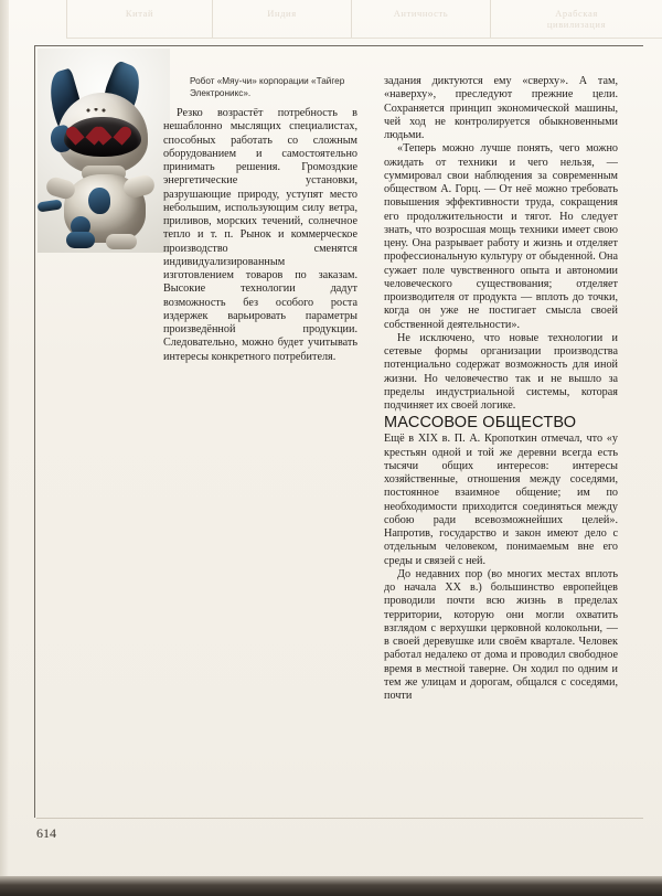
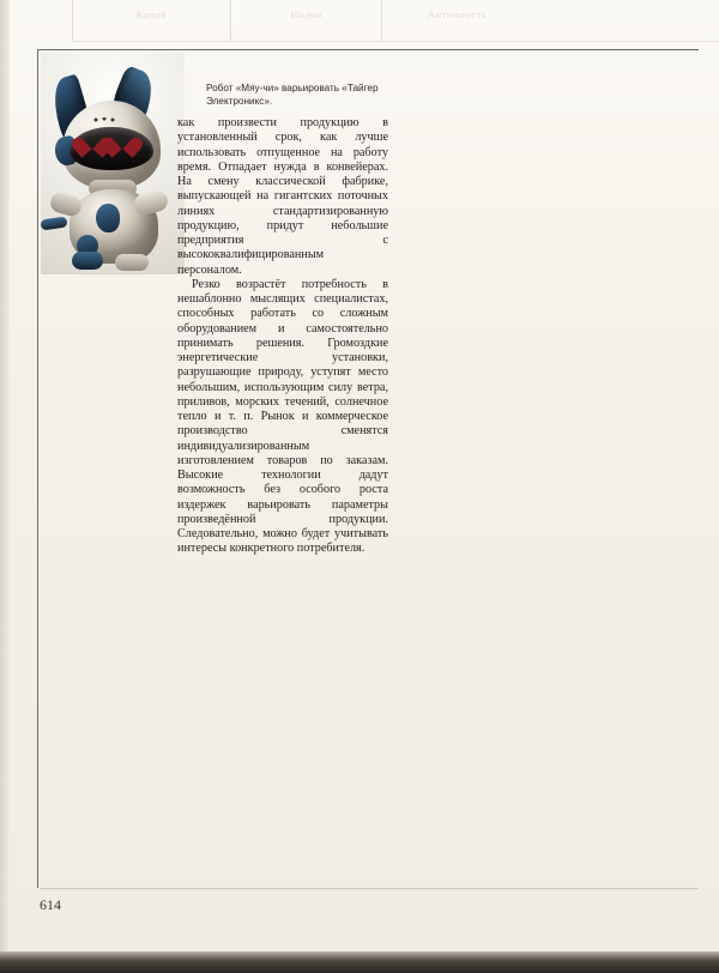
  Китай
  Индия
  Античность
- Арабская
- цивилизация
- Робот «Мяу-чи» корпорации «Тайгер Электроникс».
+ Робот «Мяу-чи» варьировать «Тайгер Электроникс».
+ как произвести продукцию в установленный срок, как лучше использовать отпущенное на работу время. Отпадает нужда в конвейерах. На смену классической фабрике, выпускающей на гигантских поточных линиях стандартизированную продукцию, придут небольшие предприятия с высококвалифицированным персоналом.
  Резко возрастёт потребность в нешаблонно мыслящих специалистах, способных работать со сложным оборудованием и самостоятельно принимать решения. Громоздкие энергетические установки, разрушающие природу, уступят место небольшим, использующим силу ветра, приливов, морских течений, солнечное тепло и т. п. Рынок и коммерческое производство сменятся индивидуализированным изготовлением товаров по заказам. Высокие технологии дадут возможность без особого роста издержек варьировать параметры произведённой продукции. Следовательно, можно будет учитывать интересы конкретного потребителя.
- задания диктуются ему «сверху». А там, «наверху», преследуют прежние цели. Сохраняется принцип экономической машины, чей ход не контролируется обыкновенными людьми.
- «Теперь можно лучше понять, чего можно ожидать от техники и чего нельзя, — суммировал свои наблюдения за современным обществом А. Горц. — От неё можно требовать повышения эффективности труда, сокращения его продолжительности и тягот. Но следует знать, что возросшая мощь техники имеет свою цену. Она разрывает работу и жизнь и отделяет профессиональную культуру от обыденной. Она сужает поле чувственного опыта и автономии человеческого существования; отделяет производителя от продукта — вплоть до точки, когда он уже не постигает смысла своей собственной деятельности».
- Не исключено, что новые технологии и сетевые формы организации производства потенциально содержат возможность для иной жизни. Но человечество так и не вышло за пределы индустриальной системы, которая подчиняет их своей логике.
- МАССОВОЕ ОБЩЕСТВО
- Ещё в XIX в. П. А. Кропоткин отмечал, что «у крестьян одной и той же деревни всегда есть тысячи общих интересов: интересы хозяйственные, отношения между соседями, постоянное взаимное общение; им по необходимости приходится соединяться между собою ради всевозможнейших целей». Напротив, государство и закон имеют дело с отдельным человеком, понимаемым вне его среды и связей с ней.
- До недавних пор (во многих местах вплоть до начала XX в.) большинство европейцев проводили почти всю жизнь в пределах территории, которую они могли охватить взглядом с верхушки церковной колокольни, — в своей деревушке или своём квартале. Человек работал недалеко от дома и проводил свободное время в местной таверне. Он ходил по одним и тем же улицам и дорогам, общался с соседями, почти
  614
